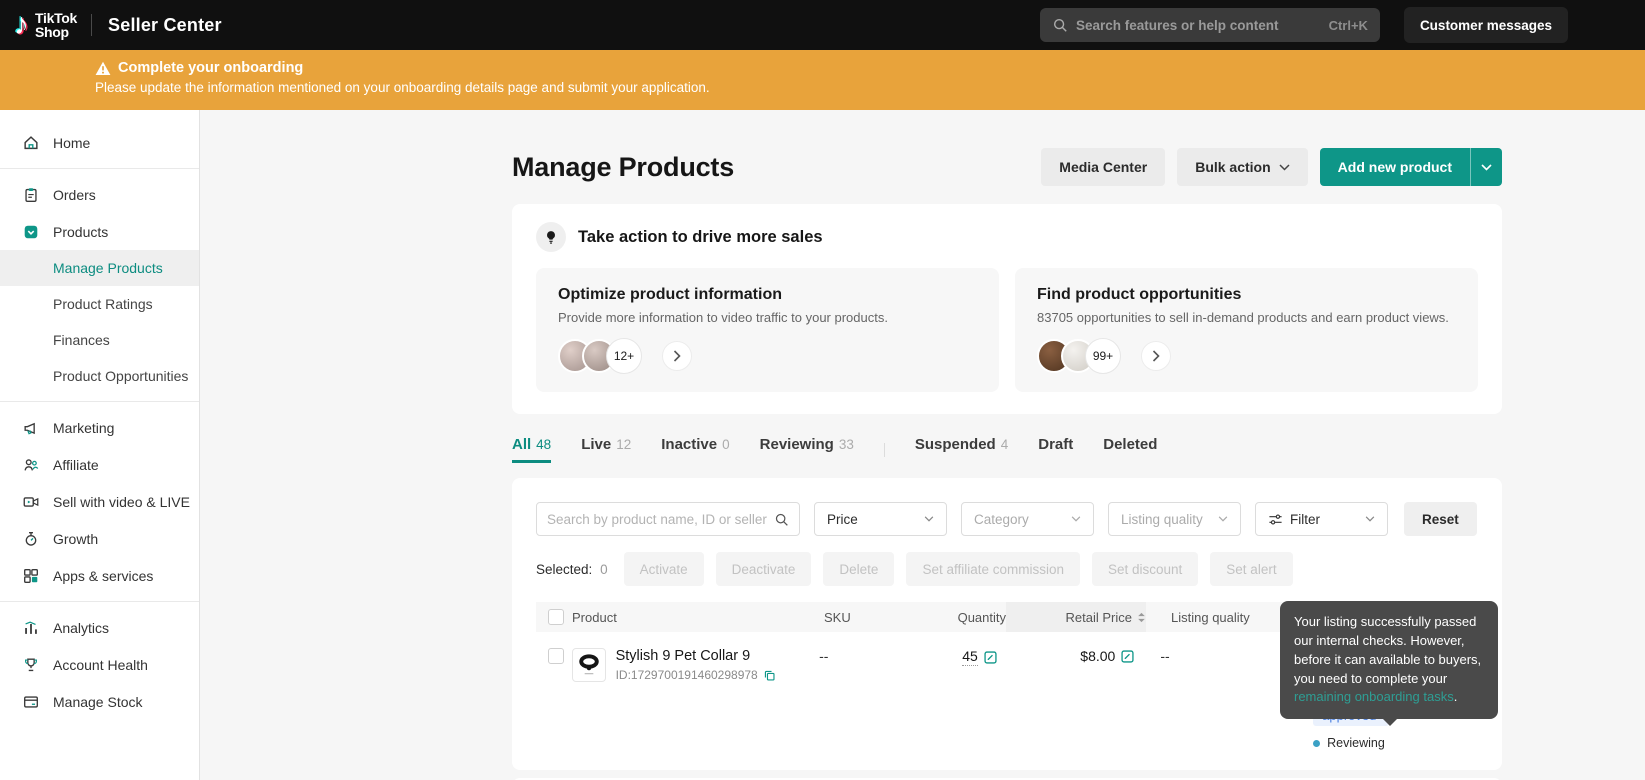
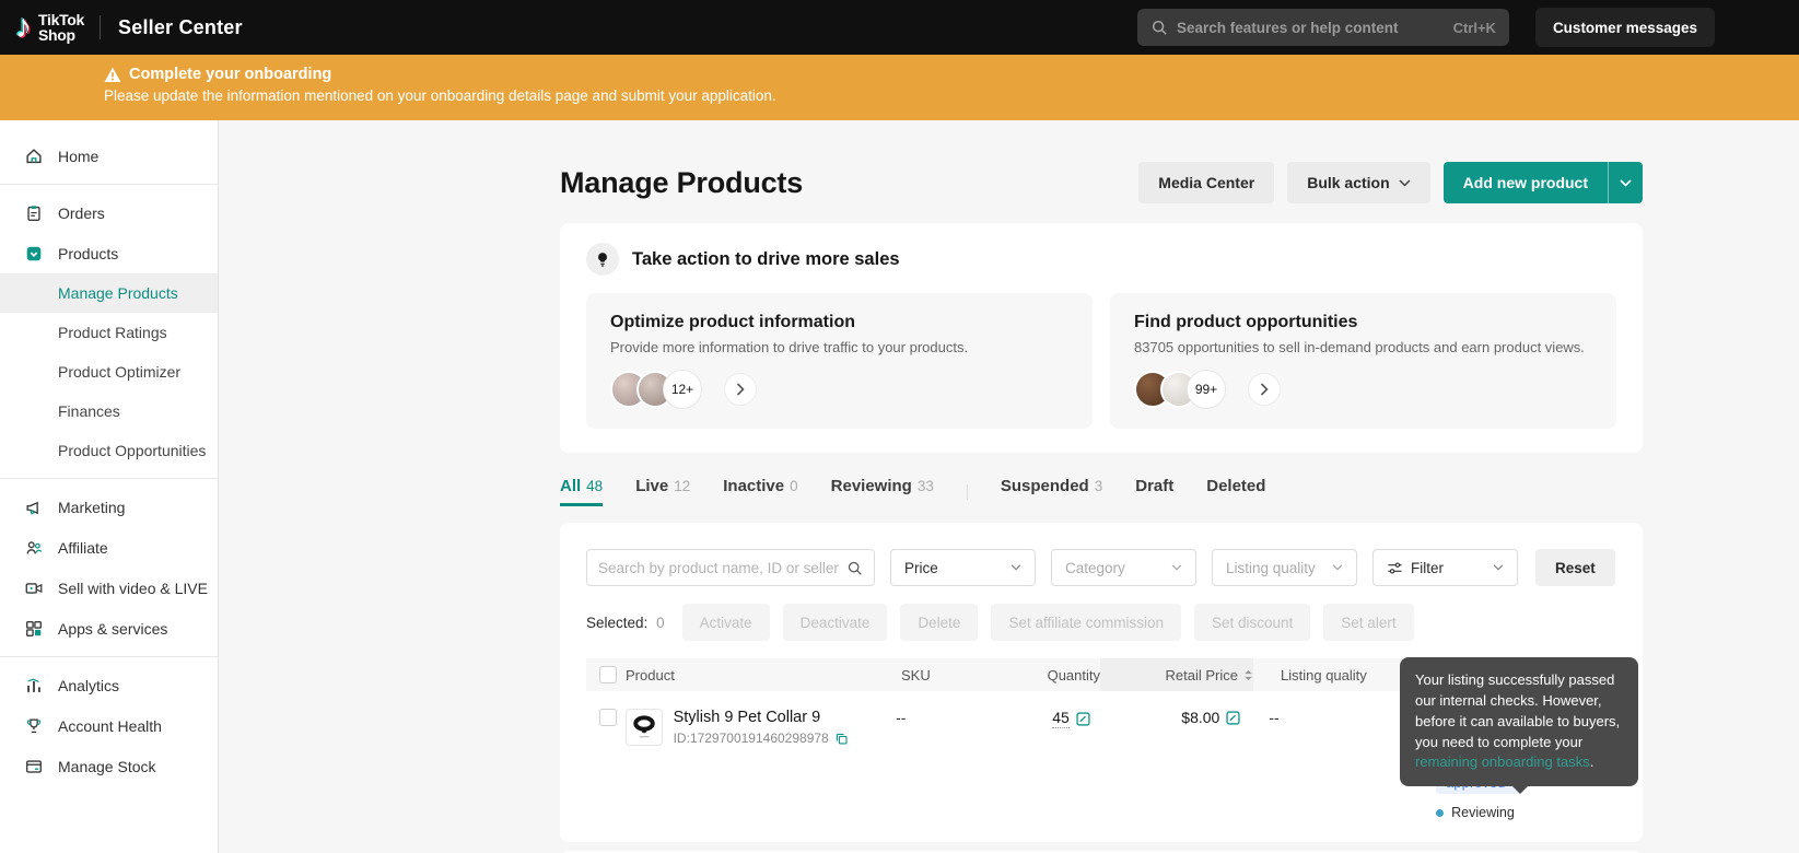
  ♪
  TikTok
  Shop
  Seller Center
  Search features or help content
  Ctrl+K
  Customer messages
  Complete your onboarding
  Please update the information mentioned on your onboarding details page and submit your application.
  Home
  Orders
  Products
  Manage Products
  Product Ratings
+ Product Optimizer
  Finances
  Product Opportunities
  Marketing
  Affiliate
  Sell with video & LIVE
- Growth
  Apps & services
  Analytics
  Account Health
  Manage Stock
  Manage Products
  Media Center
  Bulk action
  Add new product
  Take action to drive more sales
  Optimize product information
- Provide more information to video traffic to your products.
+ Provide more information to drive traffic to your products.
  12+
  Find product opportunities
  83705 opportunities to sell in-demand products and earn product views.
  99+
  All
  48
  Live
  12
  Inactive
  0
  Reviewing
  33
  Suspended
- 4
+ 3
  Draft
  Deleted
  Search by product name, ID or seller
  Price
  Category
  Listing quality
  Filter
  Reset
  Selected: 0
  Activate
  Deactivate
  Delete
  Set affiliate commission
  Set discount
  Set alert
  Product
  SKU
  Quantity
  Retail Price
  Listing quality
  Stylish 9 Pet Collar 9
  ID:1729700191460298978
  --
  45
  $8.00
  --
  Reviewing
  Your listing successfully passed our internal checks. However, before it can available to buyers, you need to complete your remaining onboarding tasks.
